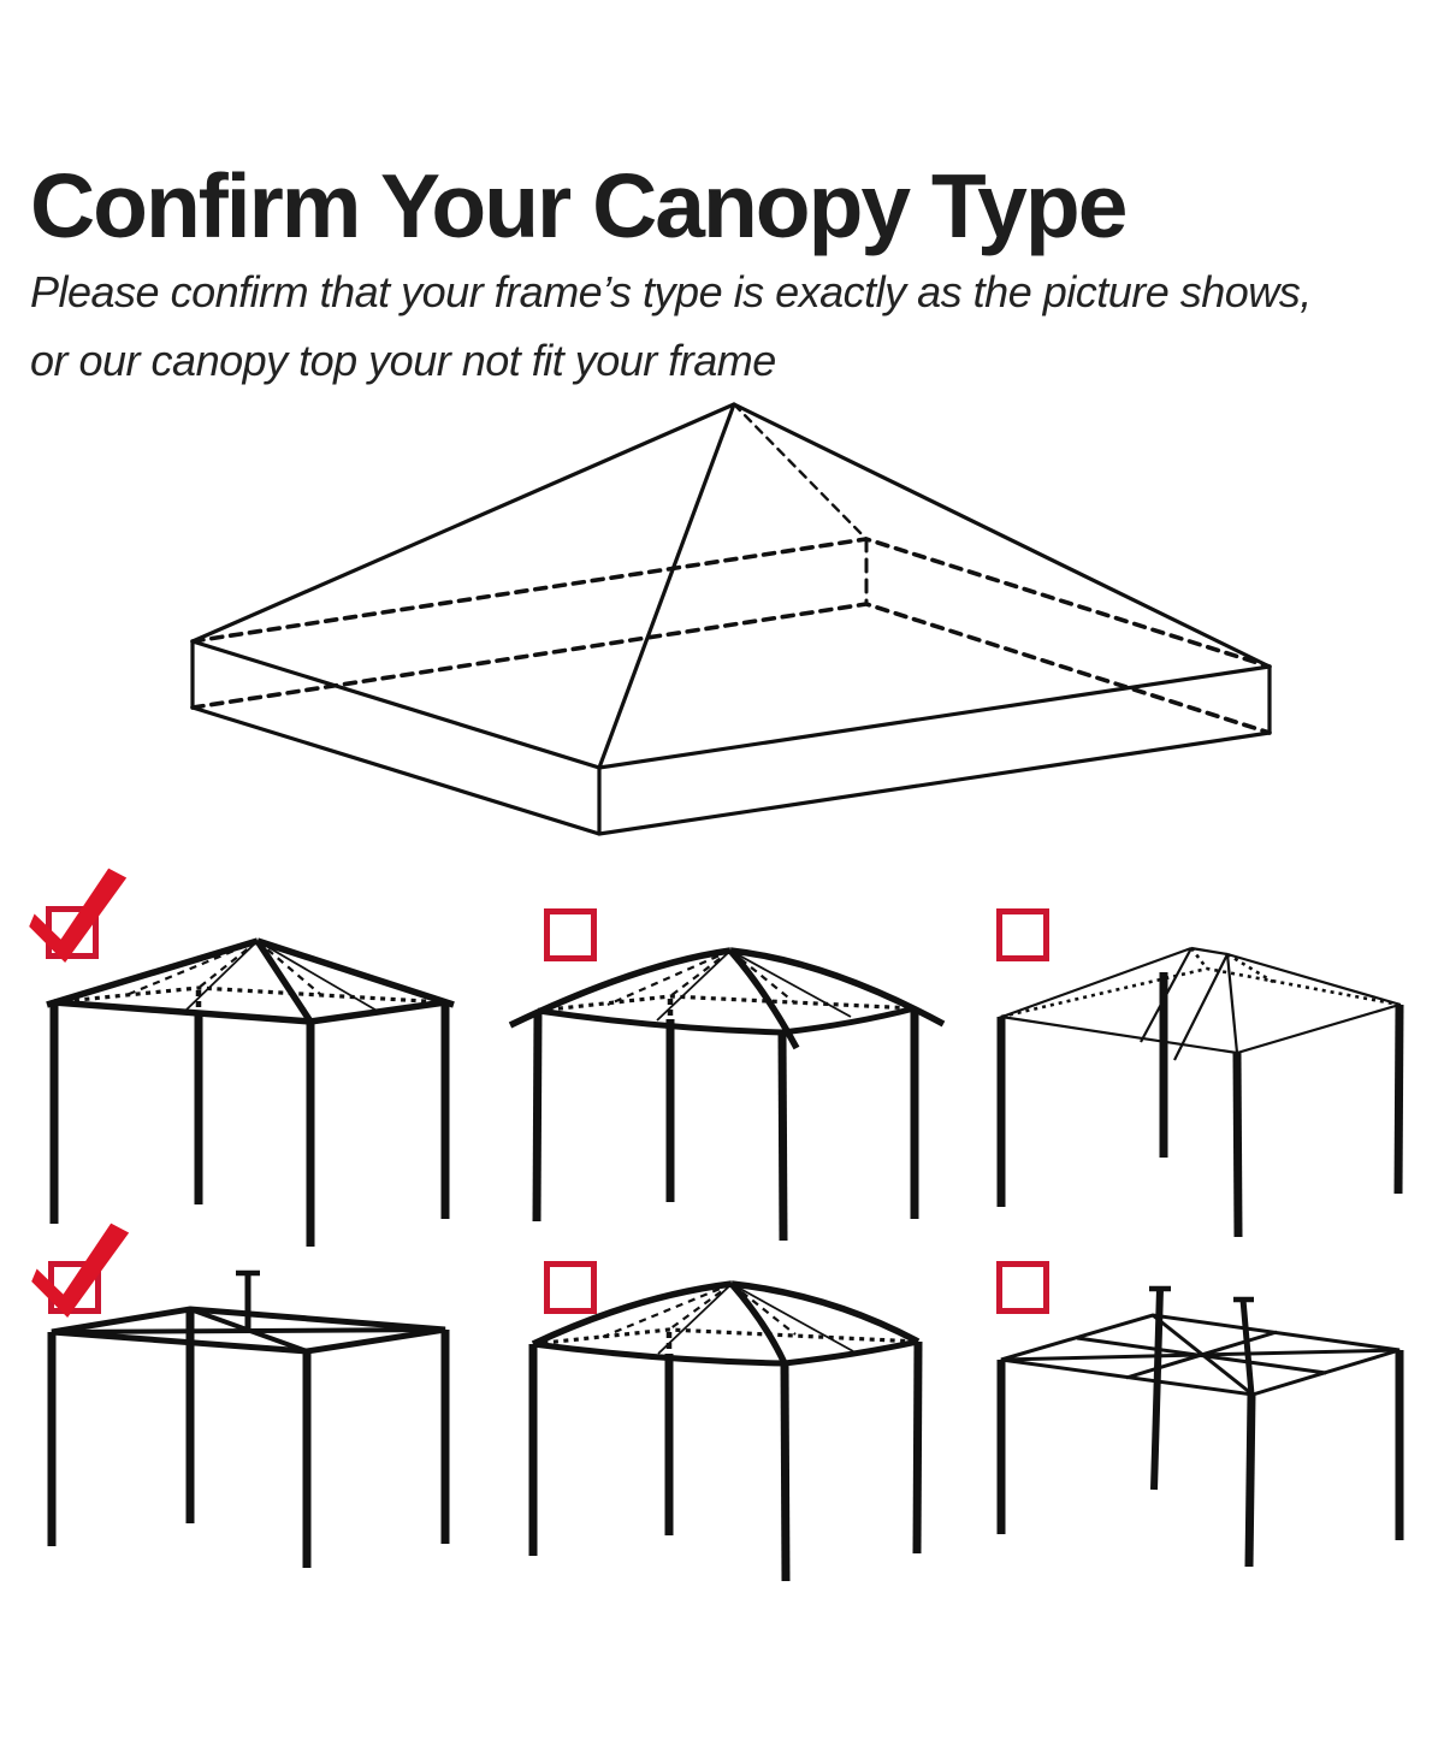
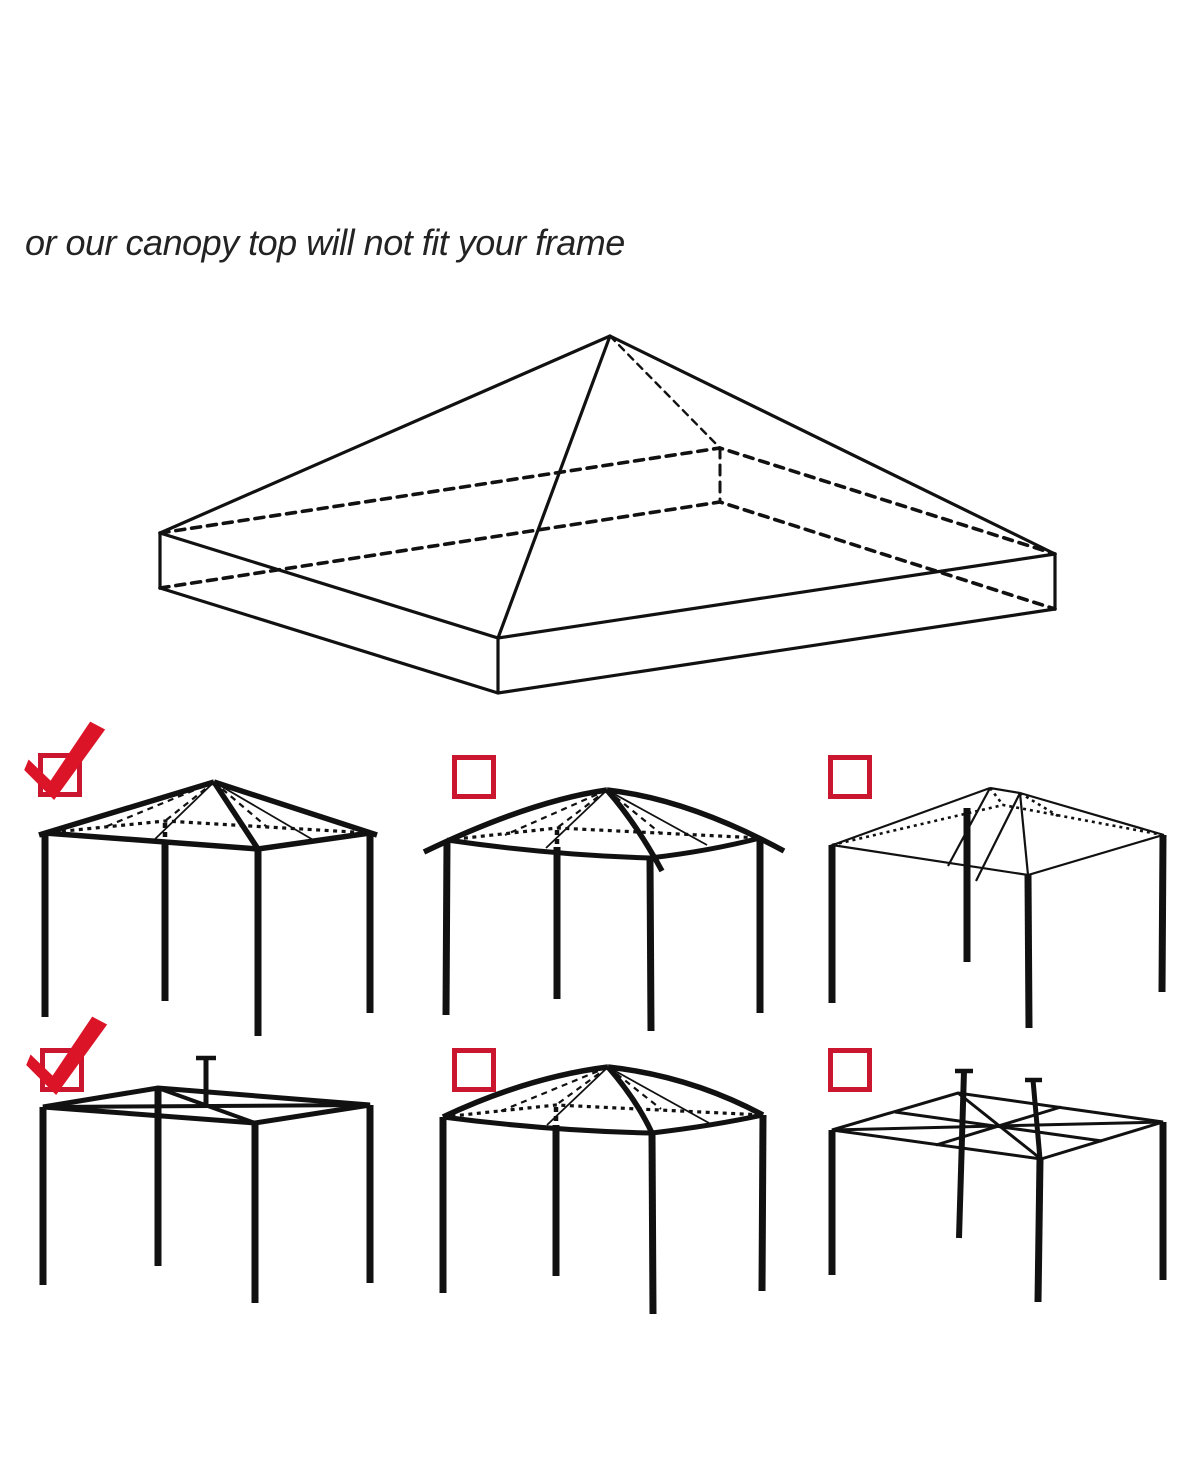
- Confirm Your Canopy Type
- Please confirm that your frame’s type is exactly as the picture shows,
- or our canopy top your not fit your frame
+ or our canopy top will not fit your frame
